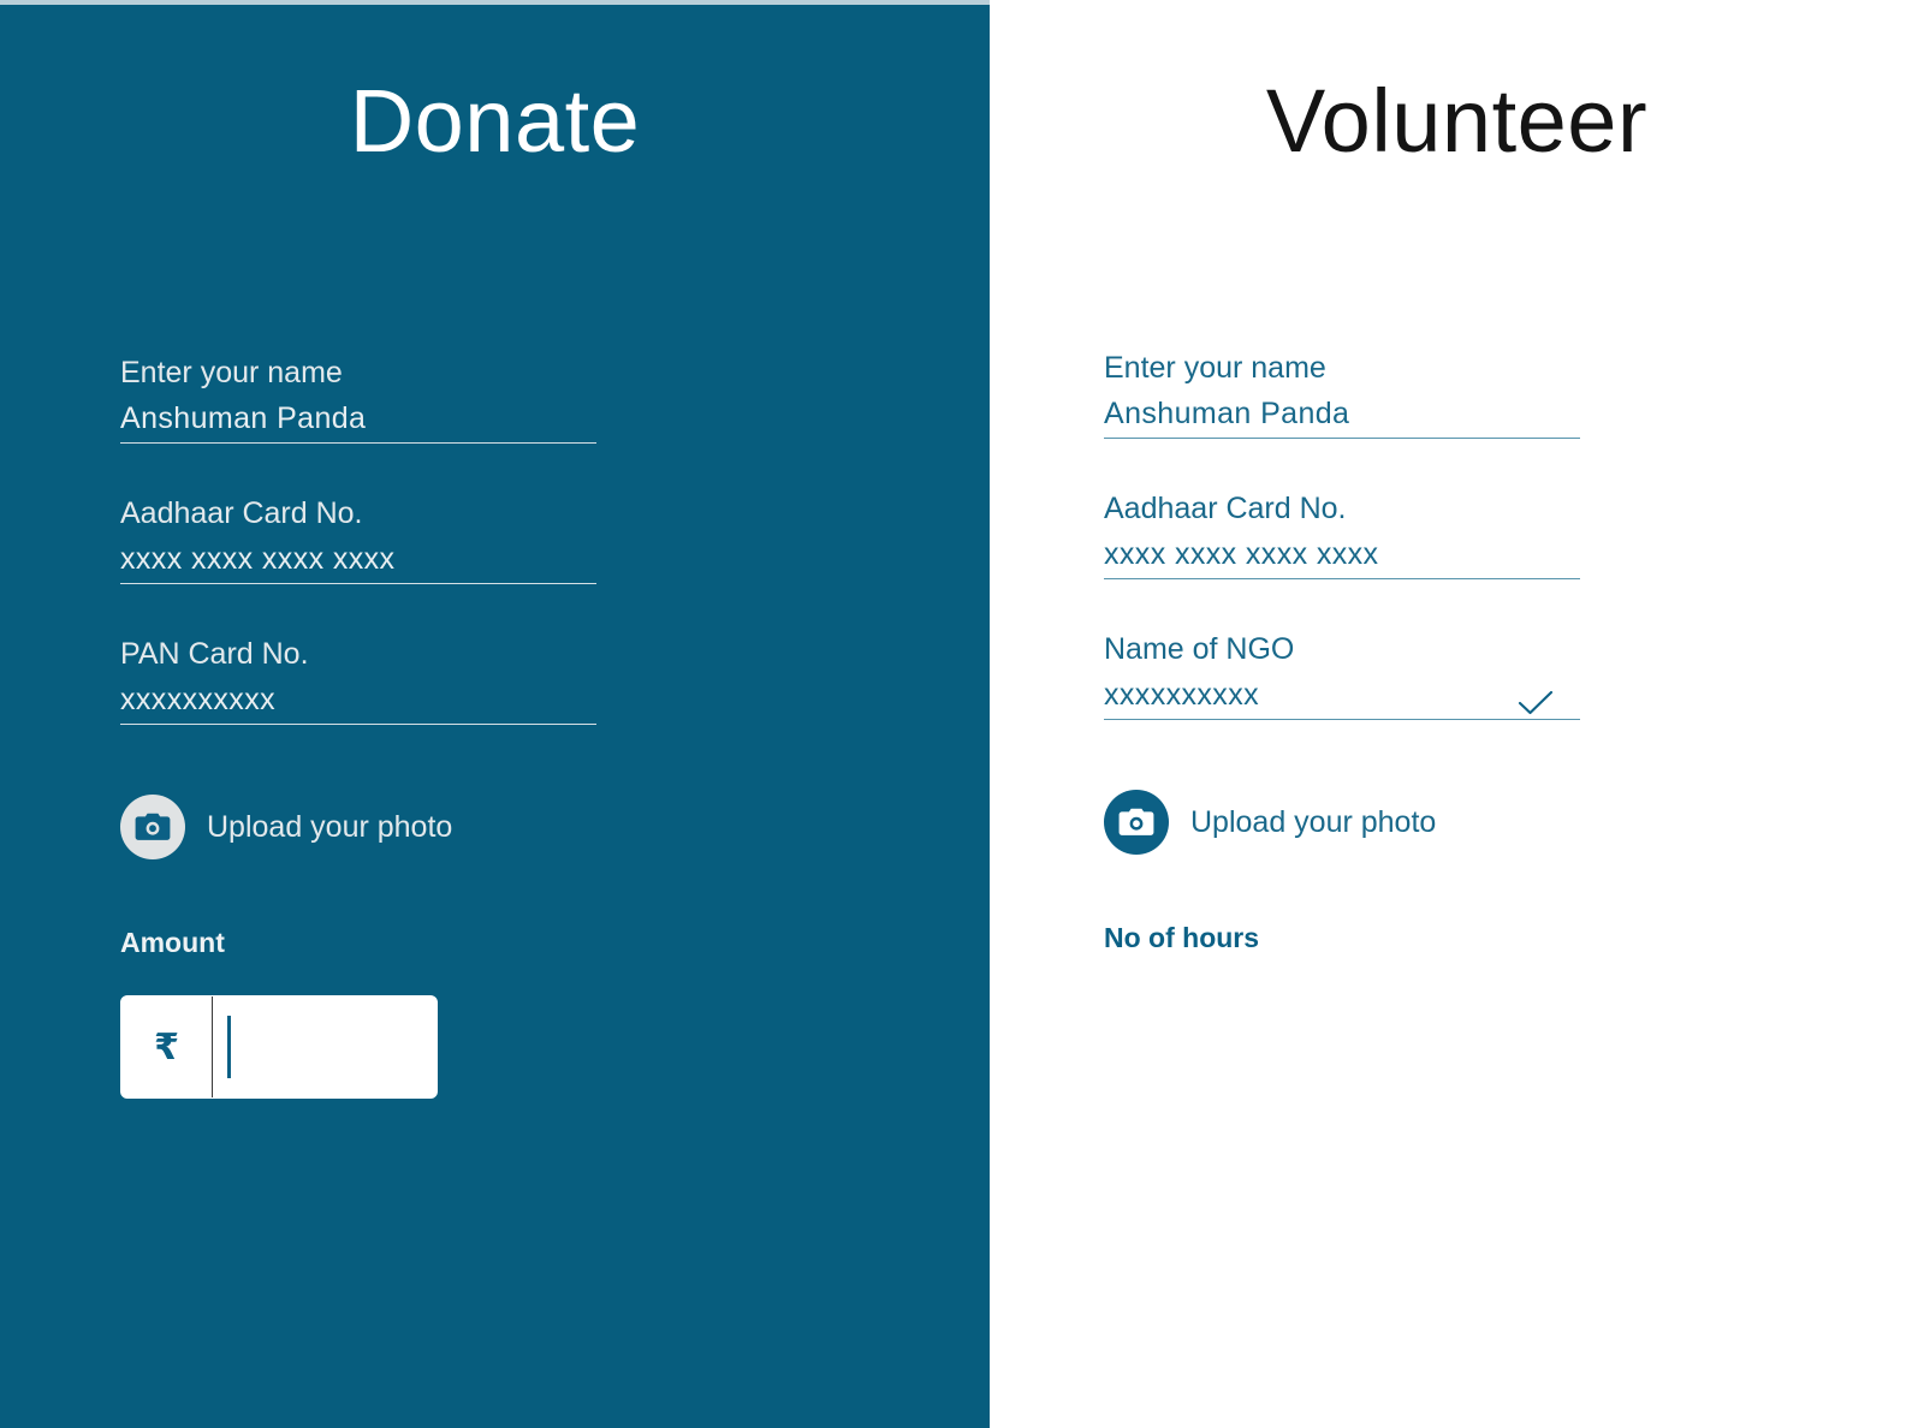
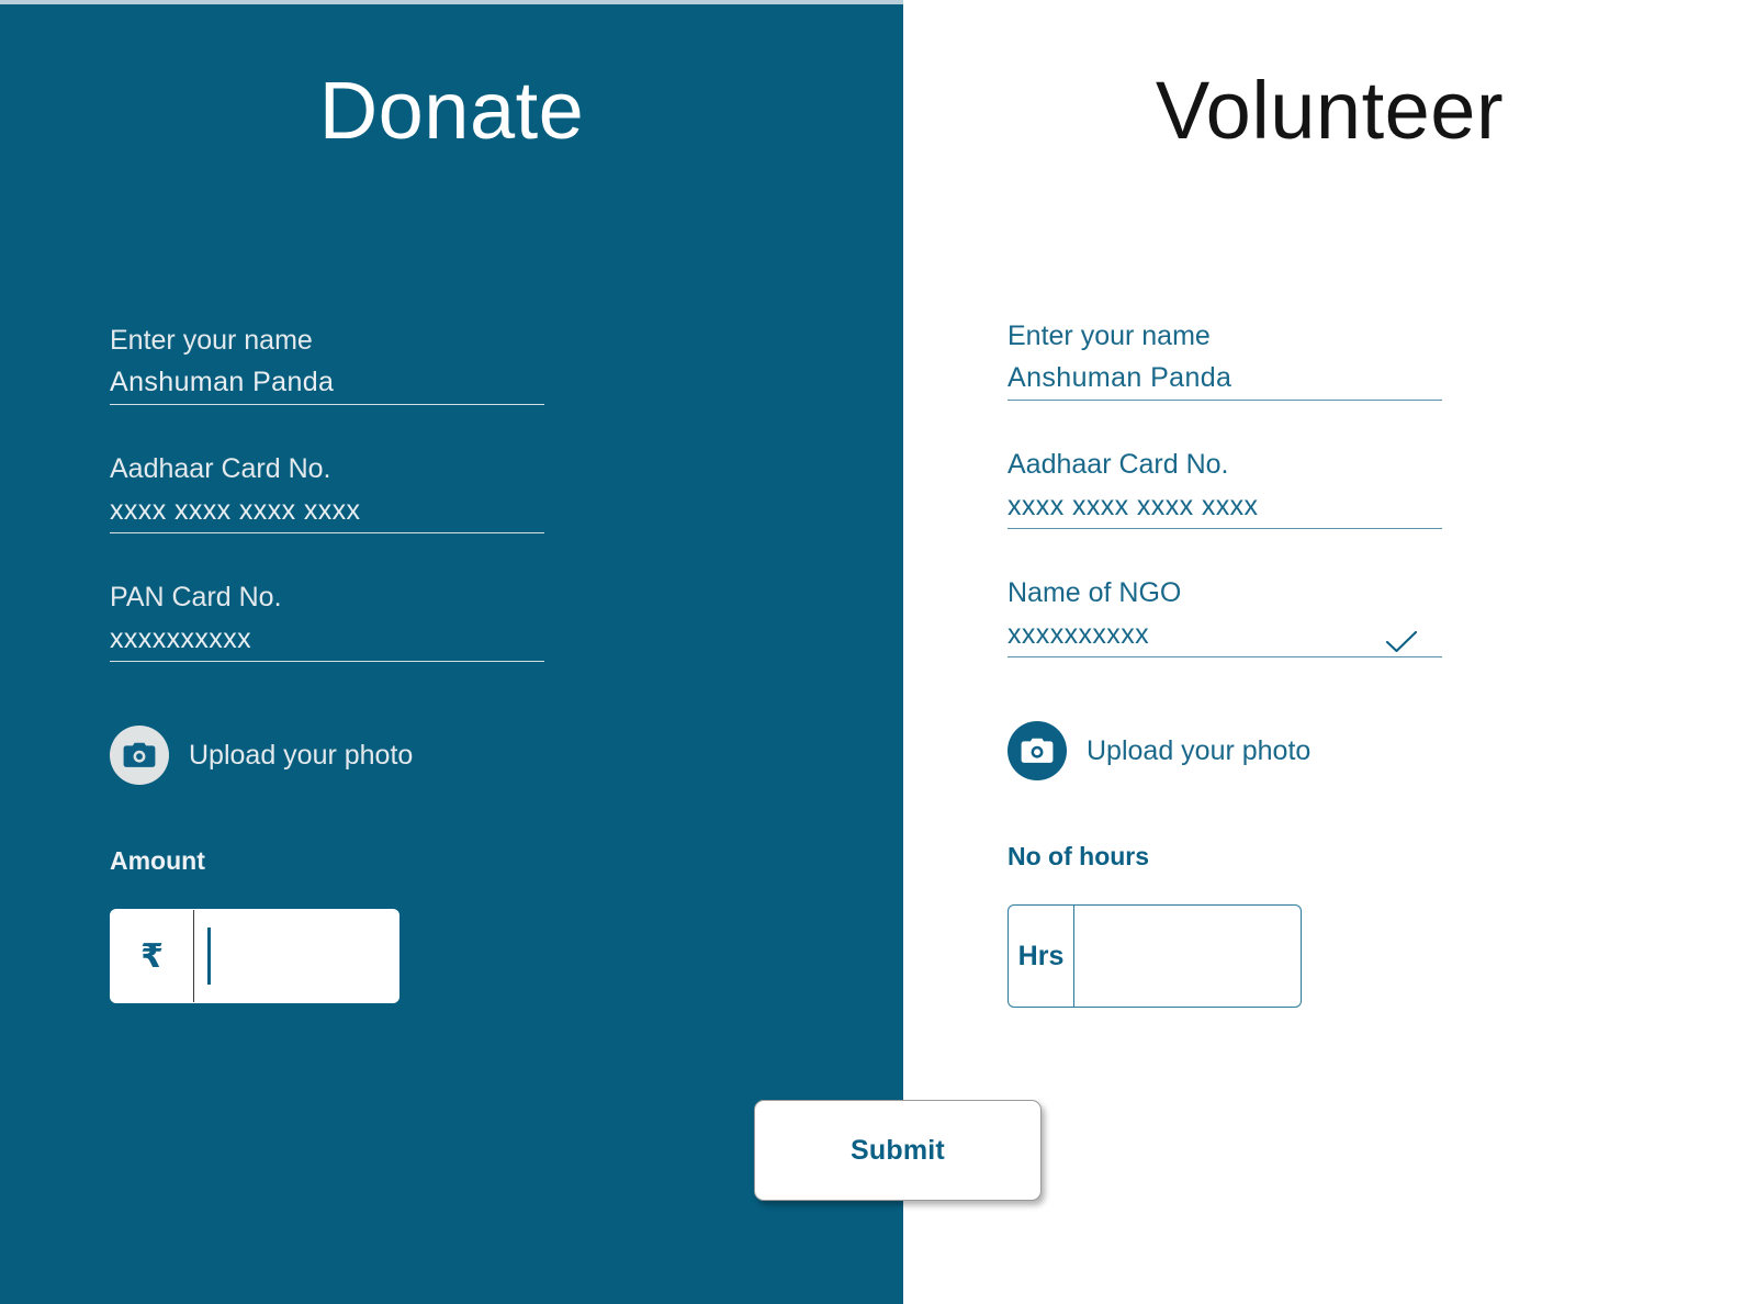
  Donate
  Enter your name
  Anshuman Panda
  Aadhaar Card No.
  xxxx xxxx xxxx xxxx
  PAN Card No.
  xxxxxxxxxx
  Upload your photo
  Amount
  ₹
  Volunteer
  Enter your name
  Anshuman Panda
  Aadhaar Card No.
  xxxx xxxx xxxx xxxx
  Name of NGO
  xxxxxxxxxx
  Upload your photo
  No of hours
+ Hrs
+ Submit
